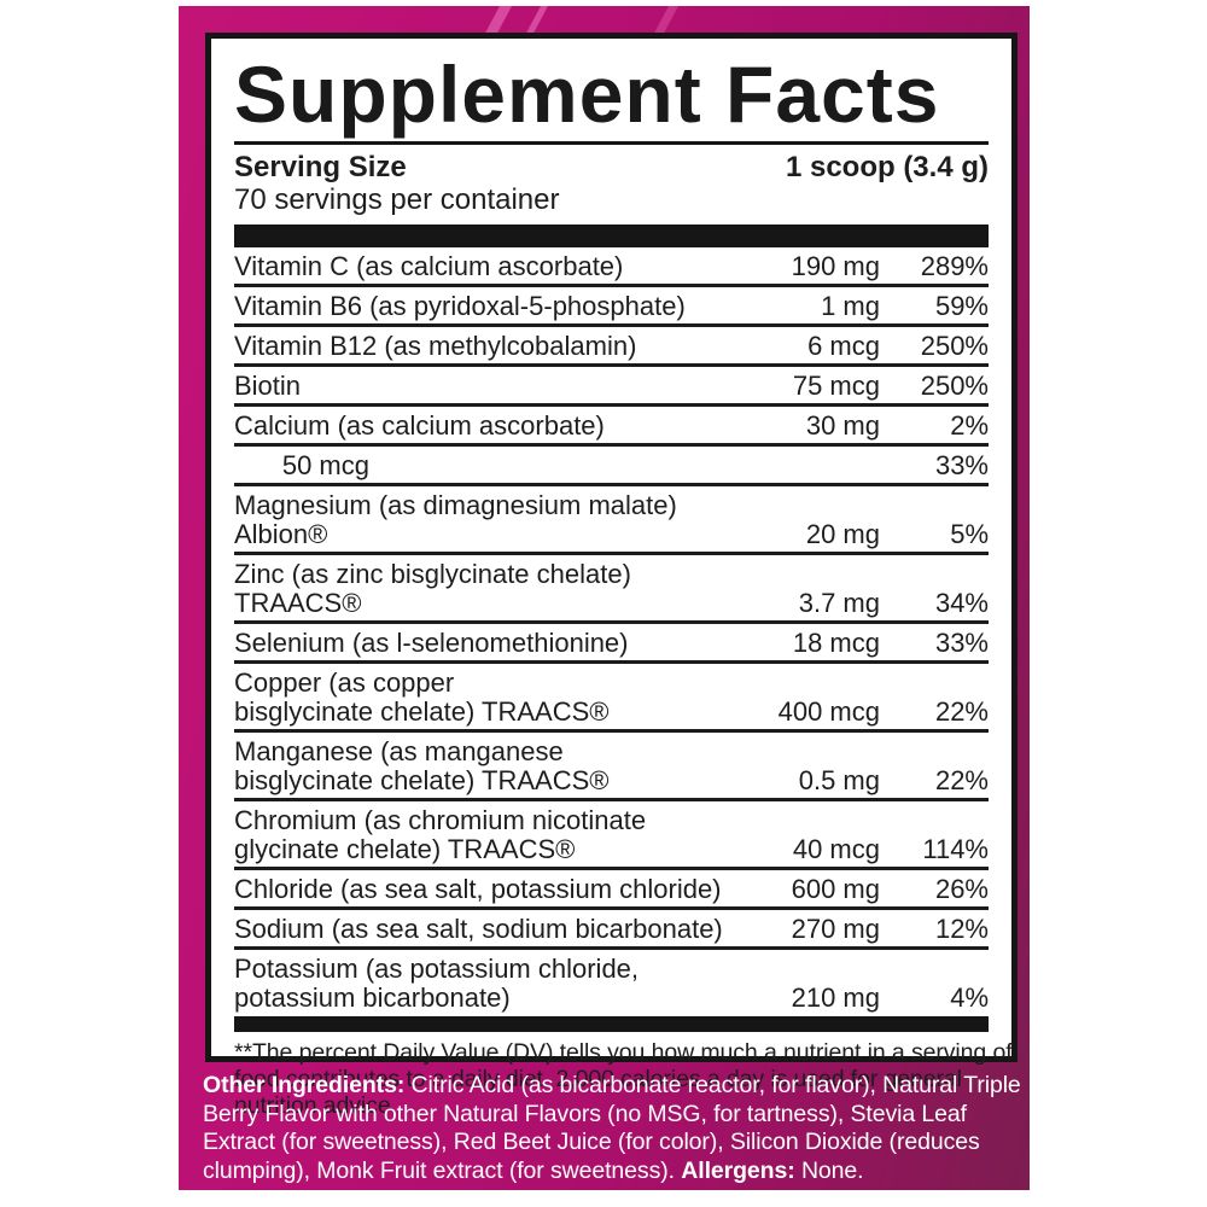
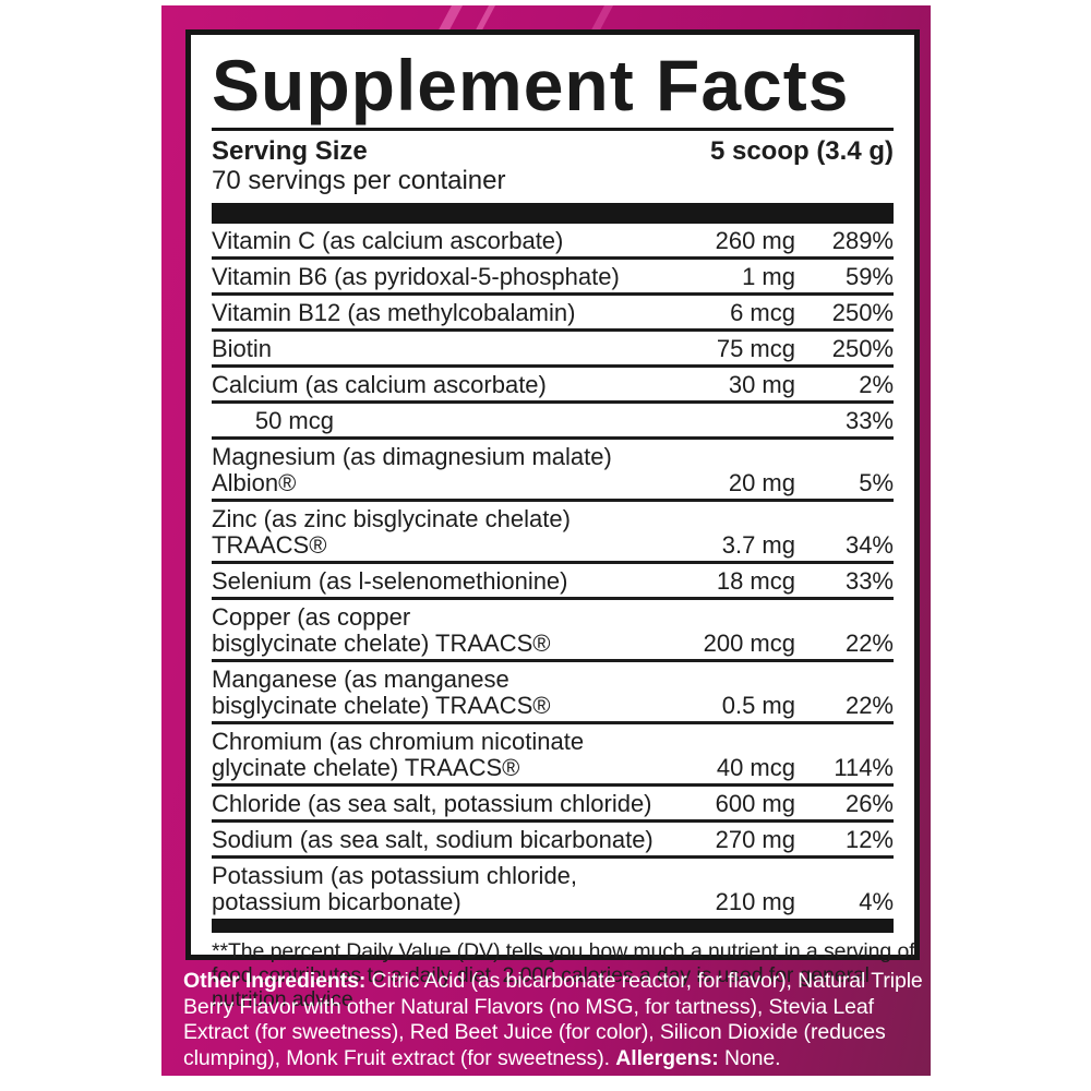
  Supplement Facts
  Serving Size
- 1 scoop (3.4 g)
+ 5 scoop (3.4 g)
  70 servings per container
  Vitamin C (as calcium ascorbate)
- 190 mg
+ 260 mg
  289%
  Vitamin B6 (as pyridoxal-5-phosphate)
  1 mg
  59%
  Vitamin B12 (as methylcobalamin)
  6 mcg
  250%
  Biotin
  75 mcg
  250%
  Calcium (as calcium ascorbate)
  30 mg
  2%
  50 mcg
  33%
  Magnesium (as dimagnesium malate) Albion®
  20 mg
  5%
  Zinc (as zinc bisglycinate chelate) TRAACS®
  3.7 mg
  34%
  Selenium (as l-selenomethionine)
  18 mcg
  33%
  Copper (as copper
  bisglycinate chelate) TRAACS®
- 400 mcg
+ 200 mcg
  22%
  Manganese (as manganese
  bisglycinate chelate) TRAACS®
  0.5 mg
  22%
  Chromium (as chromium nicotinate
  glycinate chelate) TRAACS®
  40 mcg
  114%
  Chloride (as sea salt, potassium chloride)
  600 mg
  26%
  Sodium (as sea salt, sodium bicarbonate)
  270 mg
  12%
  Potassium (as potassium chloride,
  potassium bicarbonate)
  210 mg
  4%
  **The percent Daily Value (DV) tells you how much a nutrient in a serving of food contributes to a daily diet. 2,000 calories a day is used for general nutrition advice.
  Other Ingredients: Citric Acid (as bicarbonate reactor, for flavor), Natural Triple Berry Flavor with other Natural Flavors (no MSG, for tartness), Stevia Leaf Extract (for sweetness), Red Beet Juice (for color), Silicon Dioxide (reduces clumping), Monk Fruit extract (for sweetness). Allergens: None.
